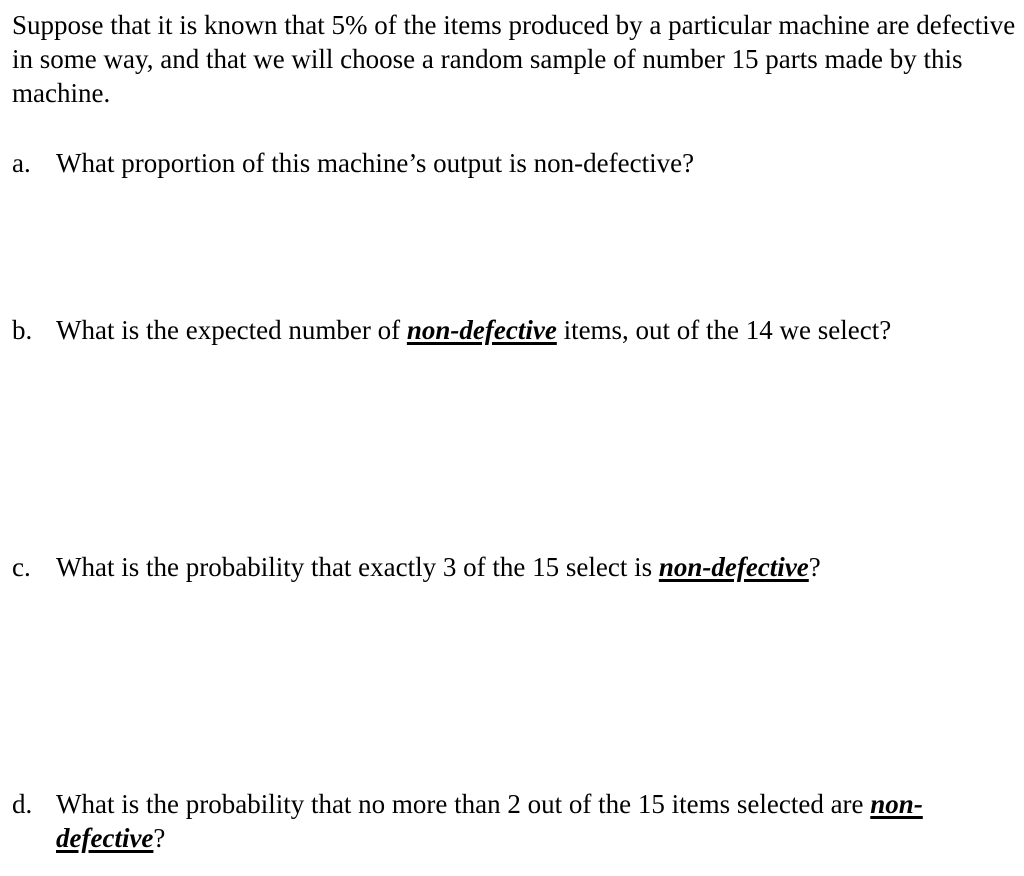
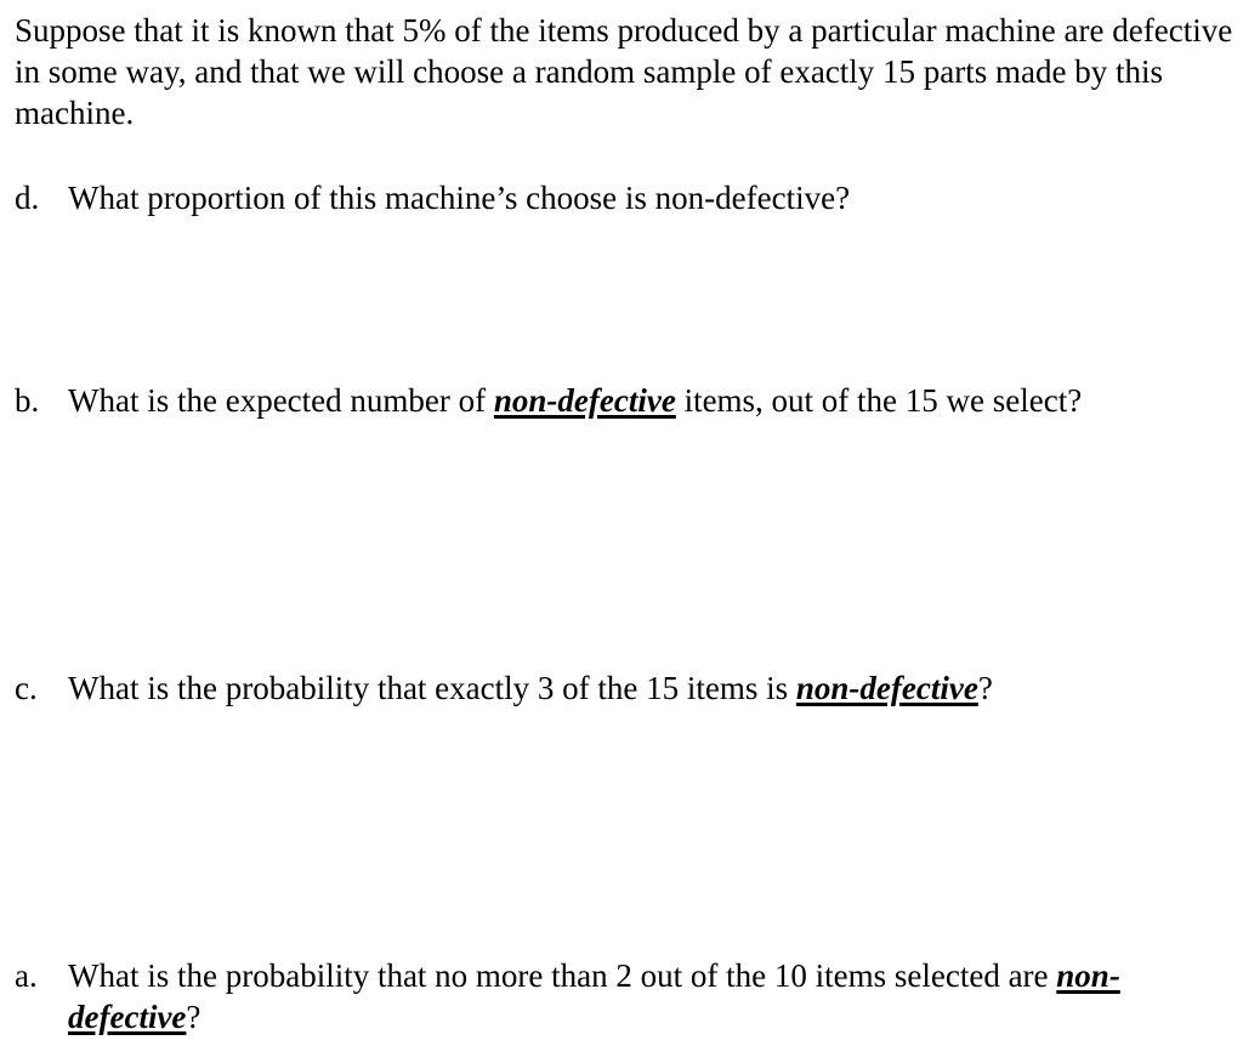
- Suppose that it is known that 5% of the items produced by a particular machine are defective in some way, and that we will choose a random sample of number 15 parts made by this machine.
+ Suppose that it is known that 5% of the items produced by a particular machine are defective in some way, and that we will choose a random sample of exactly 15 parts made by this machine.
- a.
+ d.
- What proportion of this machine’s output is non-defective?
+ What proportion of this machine’s choose is non-defective?
  b.
- What is the expected number of non-defective items, out of the 14 we select?
+ What is the expected number of non-defective items, out of the 15 we select?
  c.
- What is the probability that exactly 3 of the 15 select is non-defective?
+ What is the probability that exactly 3 of the 15 items is non-defective?
- d.
+ a.
- What is the probability that no more than 2 out of the 15 items selected are non-defective?
+ What is the probability that no more than 2 out of the 10 items selected are non-defective?
